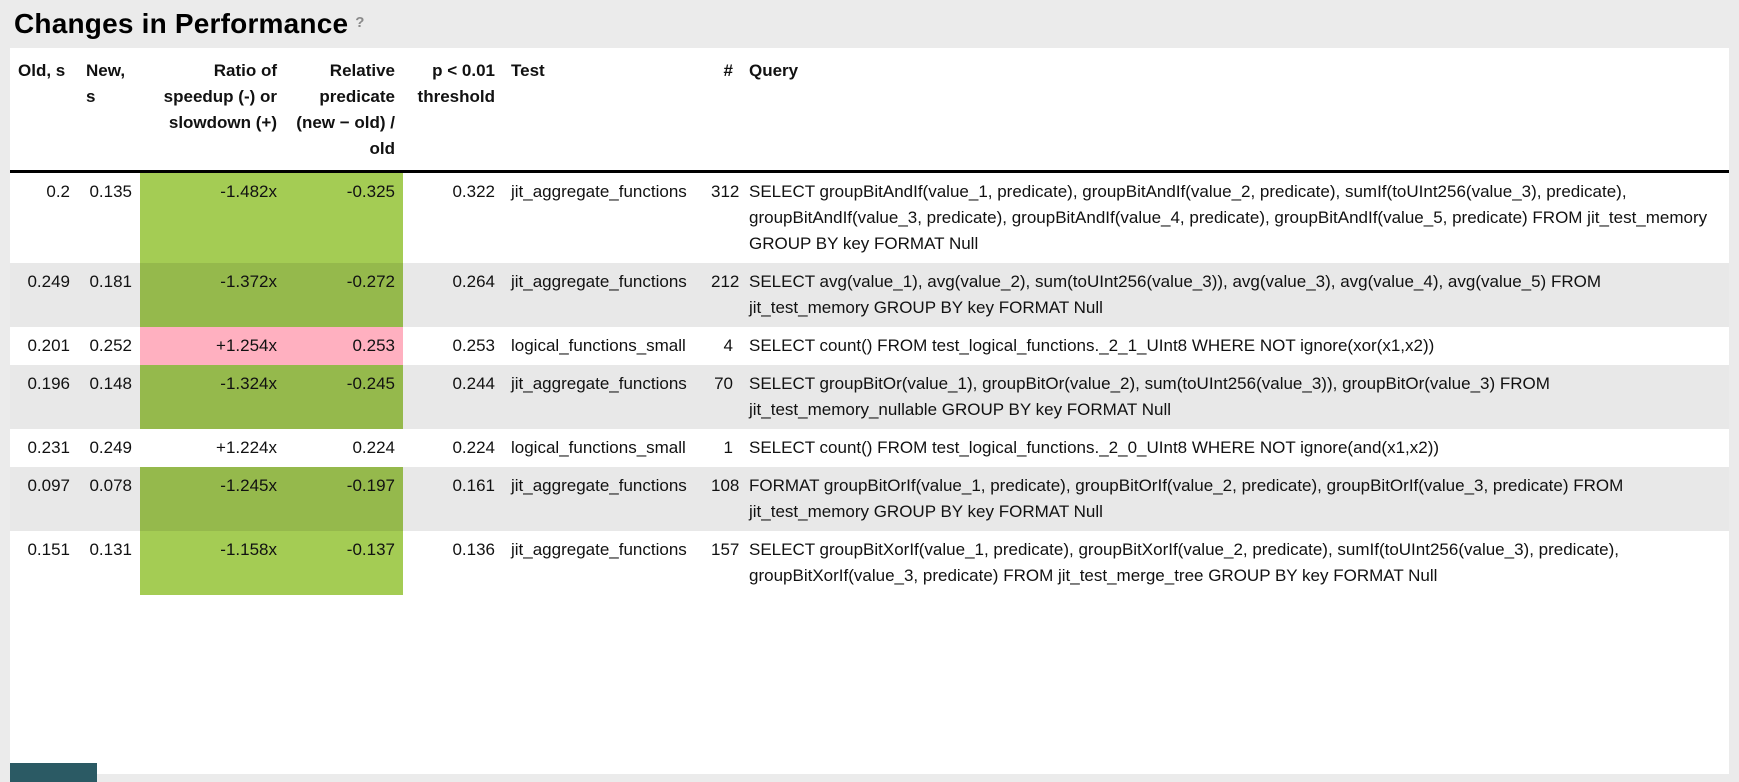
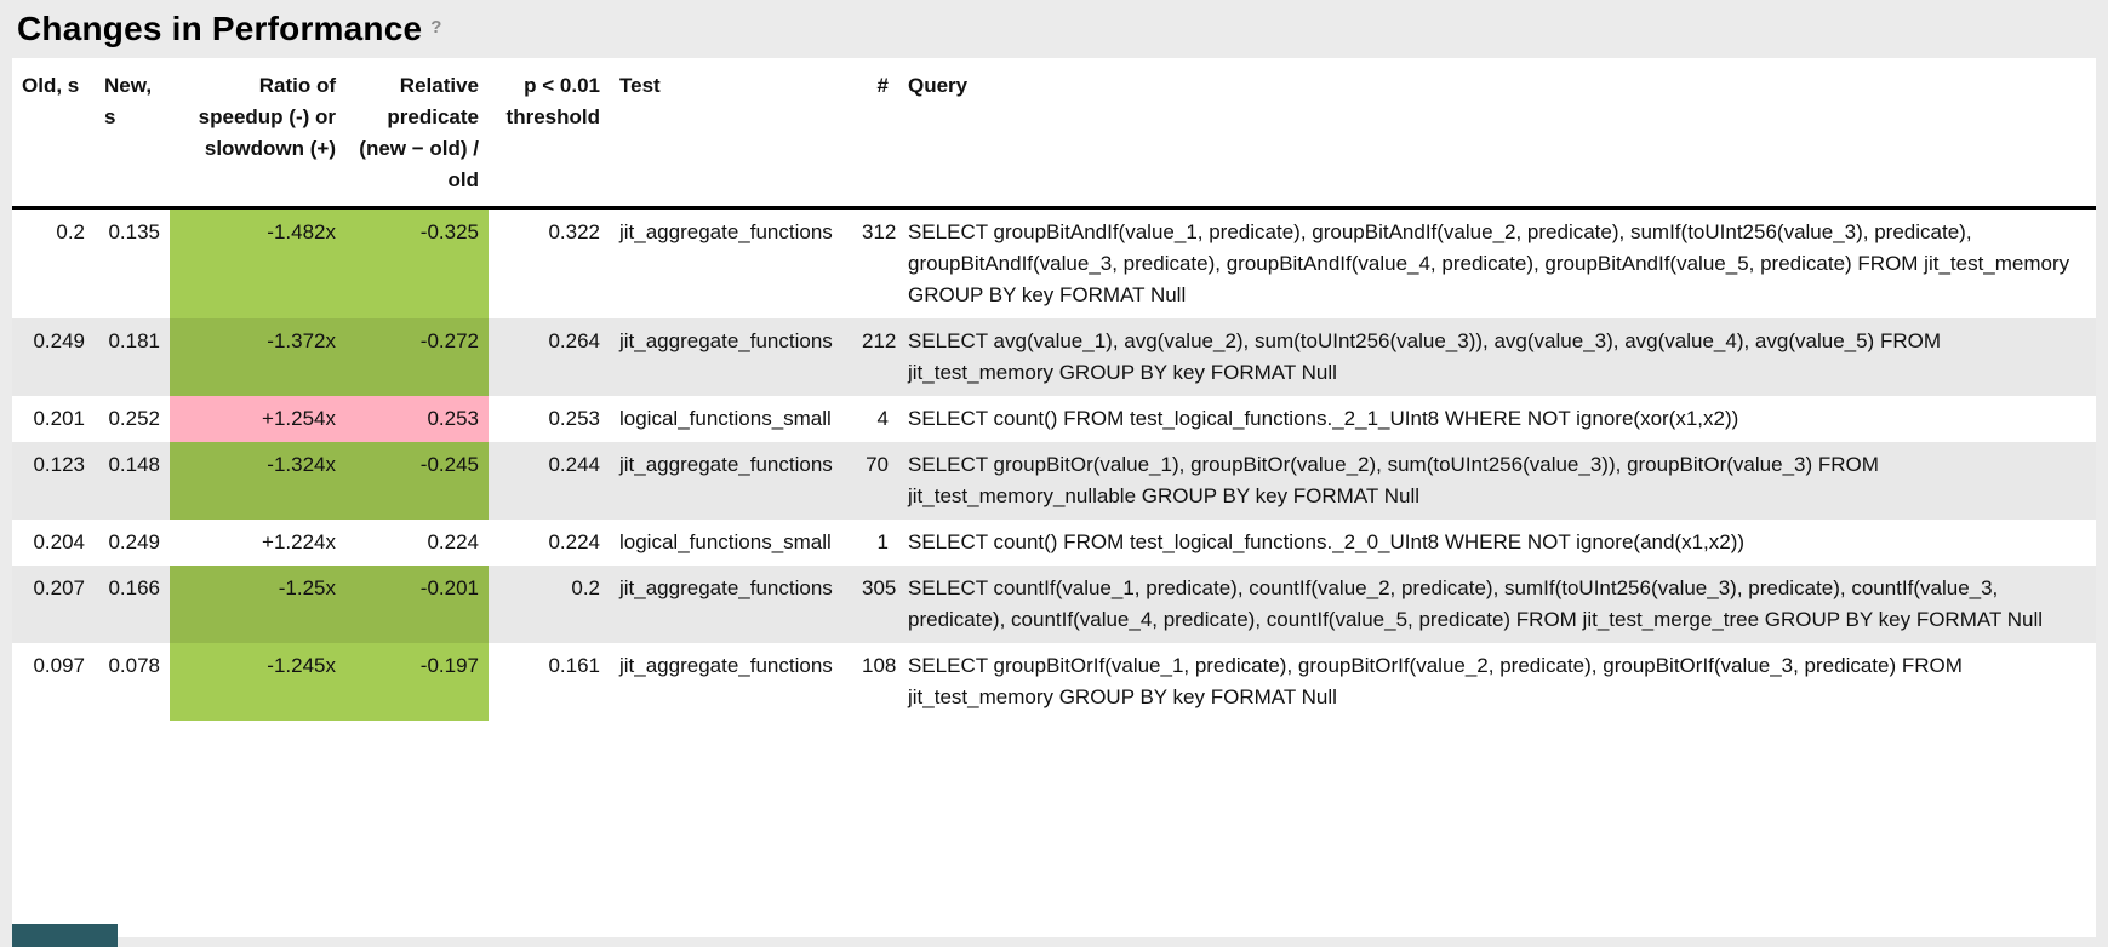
  Changes in Performance ?
  Old, s	New, s	Ratio of speedup (-) or slowdown (+)	Relative predicate (new − old) / old	p < 0.01 threshold	Test	#	Query
  0.2	0.135	-1.482x	-0.325	0.322	jit_aggregate_functions	312	SELECT groupBitAndIf(value_1, predicate), groupBitAndIf(value_2, predicate), sumIf(toUInt256(value_3), predicate), groupBitAndIf(value_3, predicate), groupBitAndIf(value_4, predicate), groupBitAndIf(value_5, predicate) FROM jit_test_memory GROUP BY key FORMAT Null
  0.249	0.181	-1.372x	-0.272	0.264	jit_aggregate_functions	212	SELECT avg(value_1), avg(value_2), sum(toUInt256(value_3)), avg(value_3), avg(value_4), avg(value_5) FROM jit_test_memory GROUP BY key FORMAT Null
  0.201	0.252	+1.254x	0.253	0.253	logical_functions_small	4	SELECT count() FROM test_logical_functions._2_1_UInt8 WHERE NOT ignore(xor(x1,x2))
- 0.196	0.148	-1.324x	-0.245	0.244	jit_aggregate_functions	70	SELECT groupBitOr(value_1), groupBitOr(value_2), sum(toUInt256(value_3)), groupBitOr(value_3) FROM jit_test_memory_nullable GROUP BY key FORMAT Null
+ 0.123	0.148	-1.324x	-0.245	0.244	jit_aggregate_functions	70	SELECT groupBitOr(value_1), groupBitOr(value_2), sum(toUInt256(value_3)), groupBitOr(value_3) FROM jit_test_memory_nullable GROUP BY key FORMAT Null
- 0.231	0.249	+1.224x	0.224	0.224	logical_functions_small	1	SELECT count() FROM test_logical_functions._2_0_UInt8 WHERE NOT ignore(and(x1,x2))
+ 0.204	0.249	+1.224x	0.224	0.224	logical_functions_small	1	SELECT count() FROM test_logical_functions._2_0_UInt8 WHERE NOT ignore(and(x1,x2))
+ 0.207	0.166	-1.25x	-0.201	0.2	jit_aggregate_functions	305	SELECT countIf(value_1, predicate), countIf(value_2, predicate), sumIf(toUInt256(value_3), predicate), countIf(value_3, predicate), countIf(value_4, predicate), countIf(value_5, predicate) FROM jit_test_merge_tree GROUP BY key FORMAT Null
- 0.097	0.078	-1.245x	-0.197	0.161	jit_aggregate_functions	108	FORMAT groupBitOrIf(value_1, predicate), groupBitOrIf(value_2, predicate), groupBitOrIf(value_3, predicate) FROM jit_test_memory GROUP BY key FORMAT Null
+ 0.097	0.078	-1.245x	-0.197	0.161	jit_aggregate_functions	108	SELECT groupBitOrIf(value_1, predicate), groupBitOrIf(value_2, predicate), groupBitOrIf(value_3, predicate) FROM jit_test_memory GROUP BY key FORMAT Null
- 0.151	0.131	-1.158x	-0.137	0.136	jit_aggregate_functions	157	SELECT groupBitXorIf(value_1, predicate), groupBitXorIf(value_2, predicate), sumIf(toUInt256(value_3), predicate), groupBitXorIf(value_3, predicate) FROM jit_test_merge_tree GROUP BY key FORMAT Null
